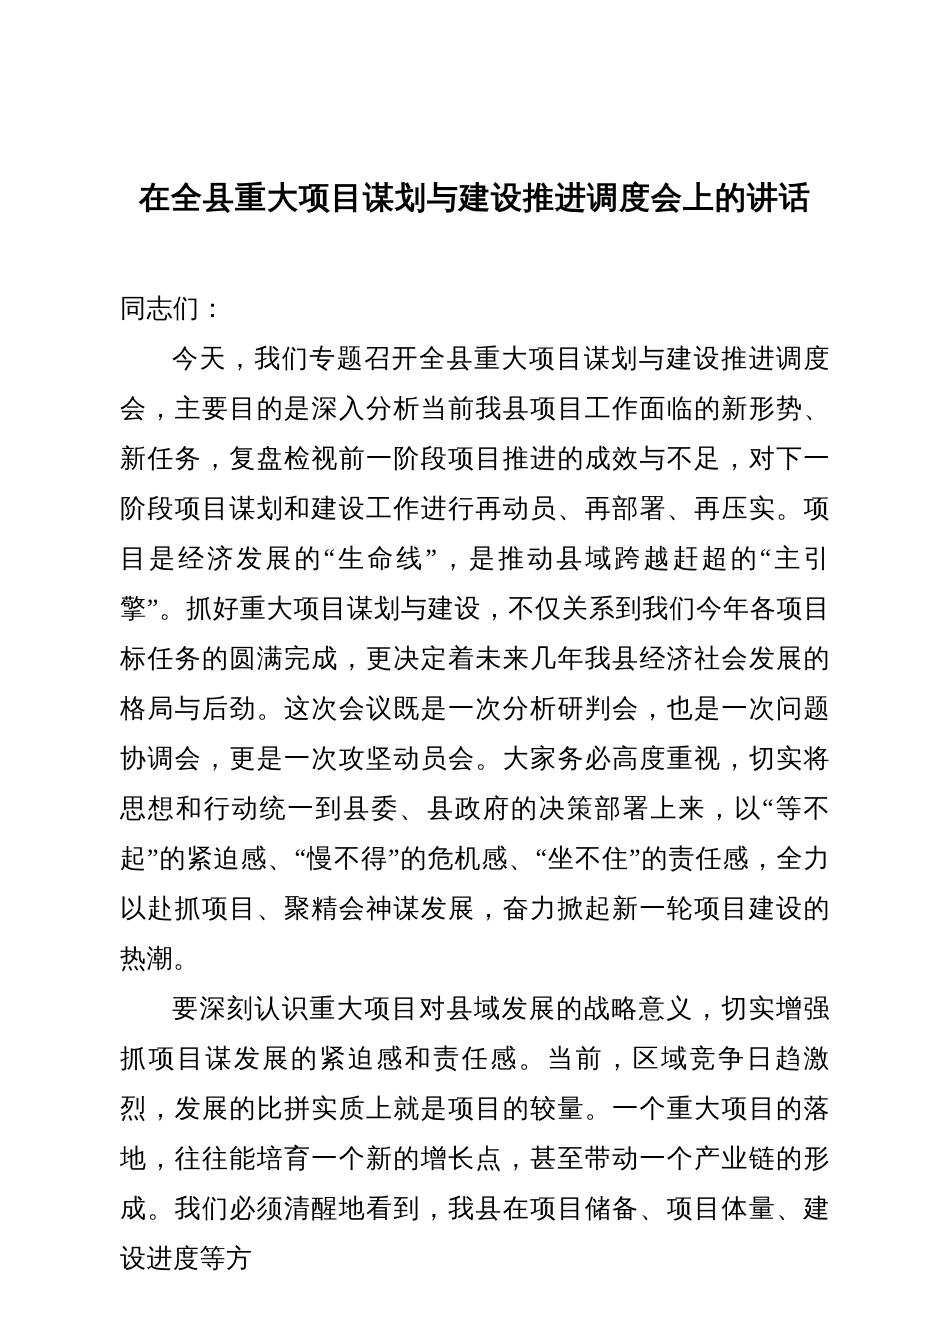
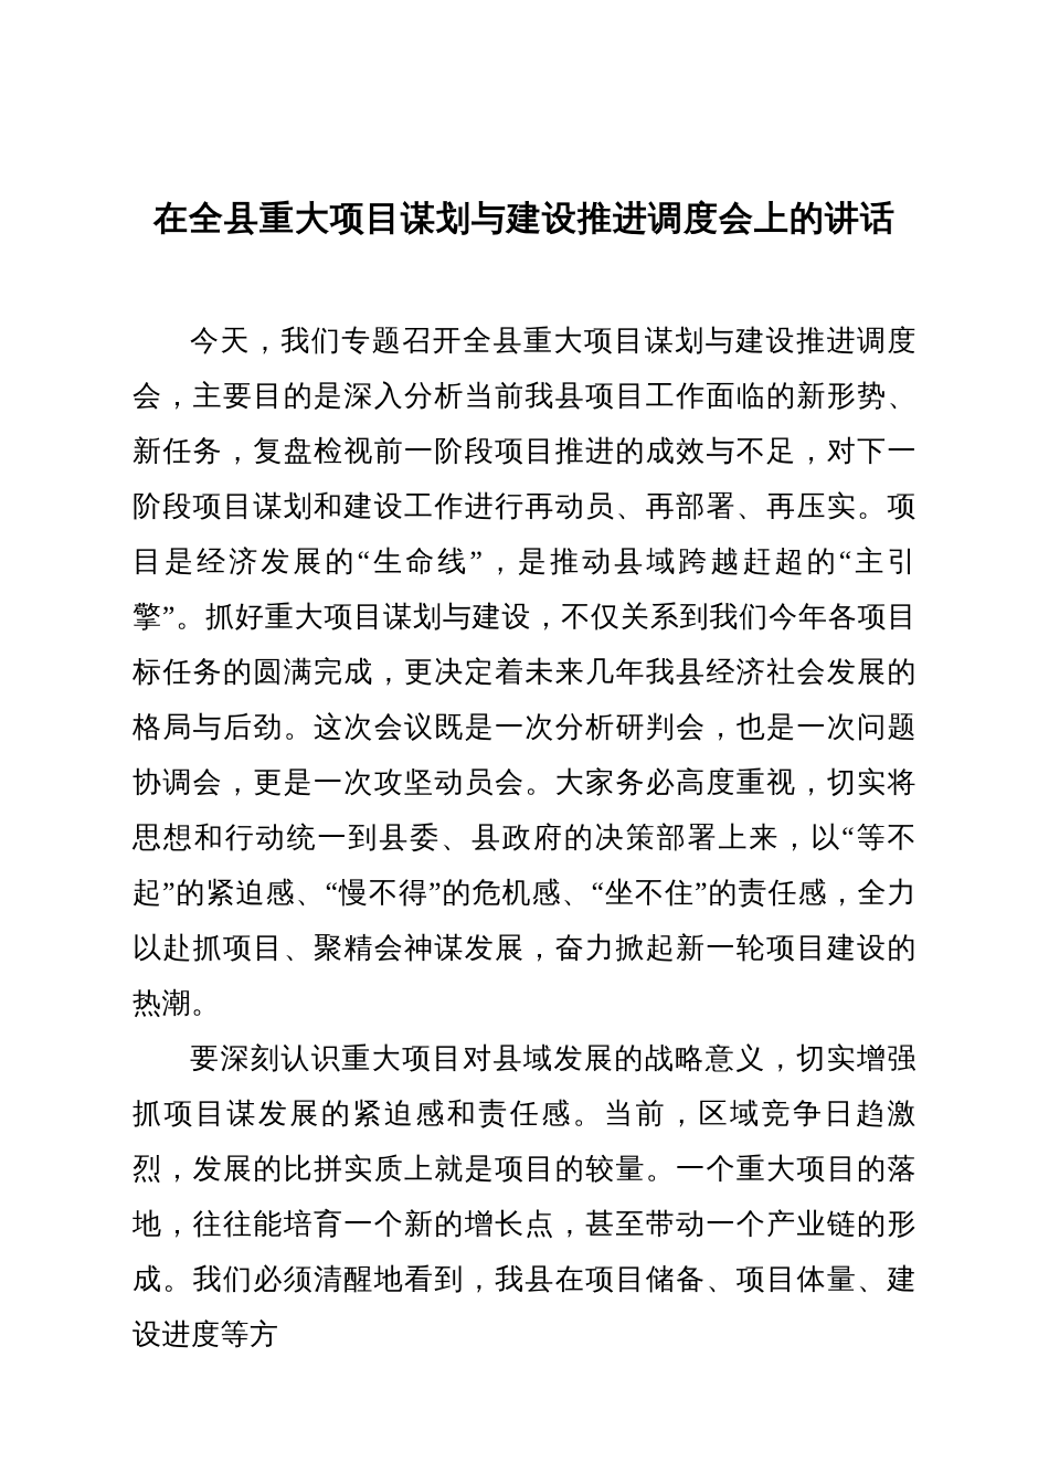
  在全县重大项目谋划与建设推进调度会上的讲话
- 同志们：
  今天，我们专题召开全县重大项目谋划与建设推进调度会，主要目的是深入分析当前我县项目工作面临的新形势、新任务，复盘检视前一阶段项目推进的成效与不足，对下一阶段项目谋划和建设工作进行再动员、再部署、再压实。项目是经济发展的“生命线”，是推动县域跨越赶超的“主引擎”。抓好重大项目谋划与建设，不仅关系到我们今年各项目标任务的圆满完成，更决定着未来几年我县经济社会发展的格局与后劲。这次会议既是一次分析研判会，也是一次问题协调会，更是一次攻坚动员会。大家务必高度重视，切实将思想和行动统一到县委、县政府的决策部署上来，以“等不起”的紧迫感、“慢不得”的危机感、“坐不住”的责任感，全力以赴抓项目、聚精会神谋发展，奋力掀起新一轮项目建设的热潮。
  要深刻认识重大项目对县域发展的战略意义，切实增强抓项目谋发展的紧迫感和责任感。当前，区域竞争日趋激烈，发展的比拼实质上就是项目的较量。一个重大项目的落地，往往能培育一个新的增长点，甚至带动一个产业链的形成。我们必须清醒地看到，我县在项目储备、项目体量、建设进度等方
